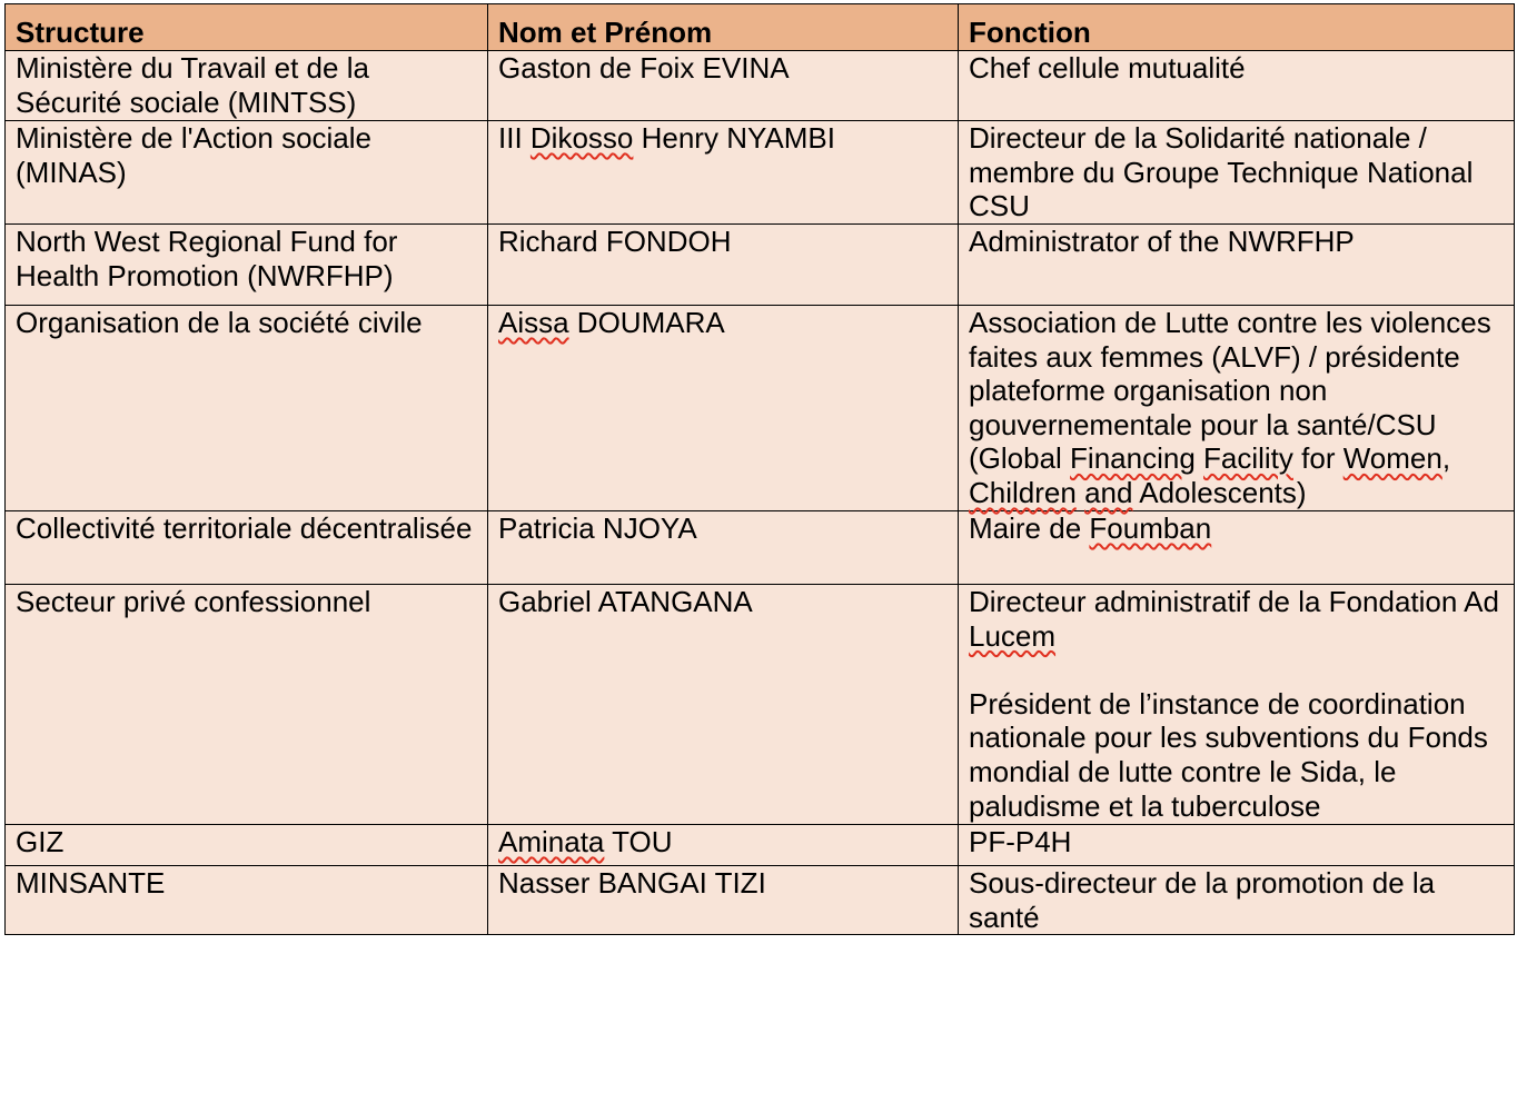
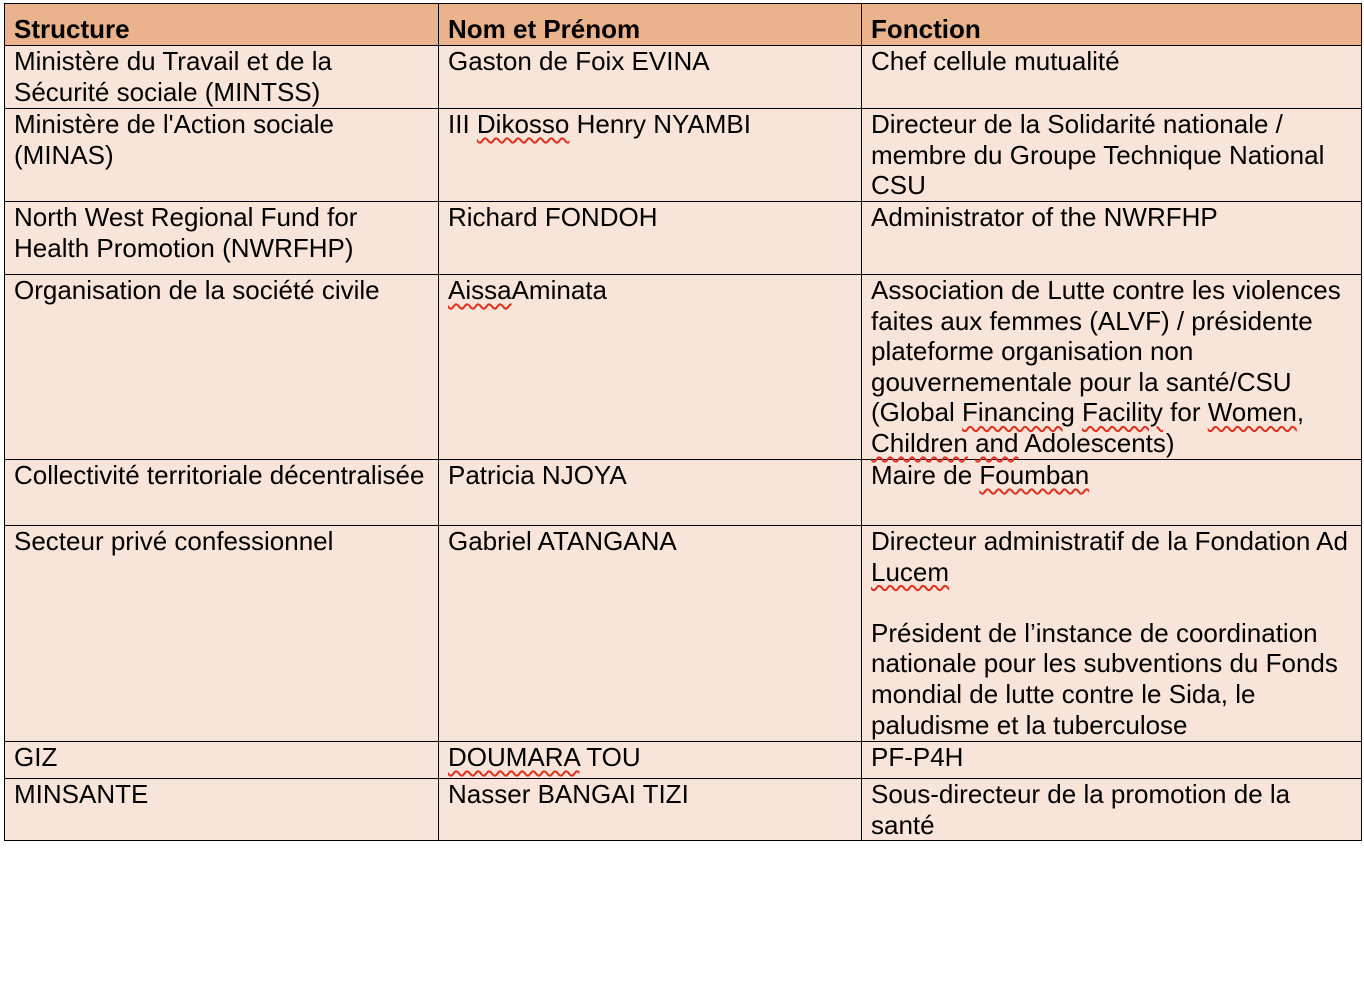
  Structure	Nom et Prénom	Fonction
  Ministère du Travail et de la Sécurité sociale (MINTSS)	Gaston de Foix EVINA	Chef cellule mutualité
  Ministère de l'Action sociale (MINAS)	III Dikosso Henry NYAMBI	Directeur de la Solidarité nationale / membre du Groupe Technique National CSU
  North West Regional Fund for Health Promotion (NWRFHP)	Richard FONDOH	Administrator of the NWRFHP
- Organisation de la société civile	Aissa DOUMARA	Association de Lutte contre les violences faites aux femmes (ALVF) / présidente plateforme organisation non gouvernementale pour la santé/CSU (Global Financing Facility for Women, Children and Adolescents)
+ Organisation de la société civile	AissaAminata	Association de Lutte contre les violences faites aux femmes (ALVF) / présidente plateforme organisation non gouvernementale pour la santé/CSU (Global Financing Facility for Women, Children and Adolescents)
  Collectivité territoriale décentralisée	Patricia NJOYA	Maire de Foumban
  Secteur privé confessionnel	Gabriel ATANGANA	Directeur administratif de la Fondation Ad Lucem Président de l’instance de coordination nationale pour les subventions du Fonds mondial de lutte contre le Sida, le paludisme et la tuberculose
- GIZ	Aminata TOU	PF-P4H
+ GIZ	DOUMARA TOU	PF-P4H
  MINSANTE	Nasser BANGAI TIZI	Sous-directeur de la promotion de la santé
